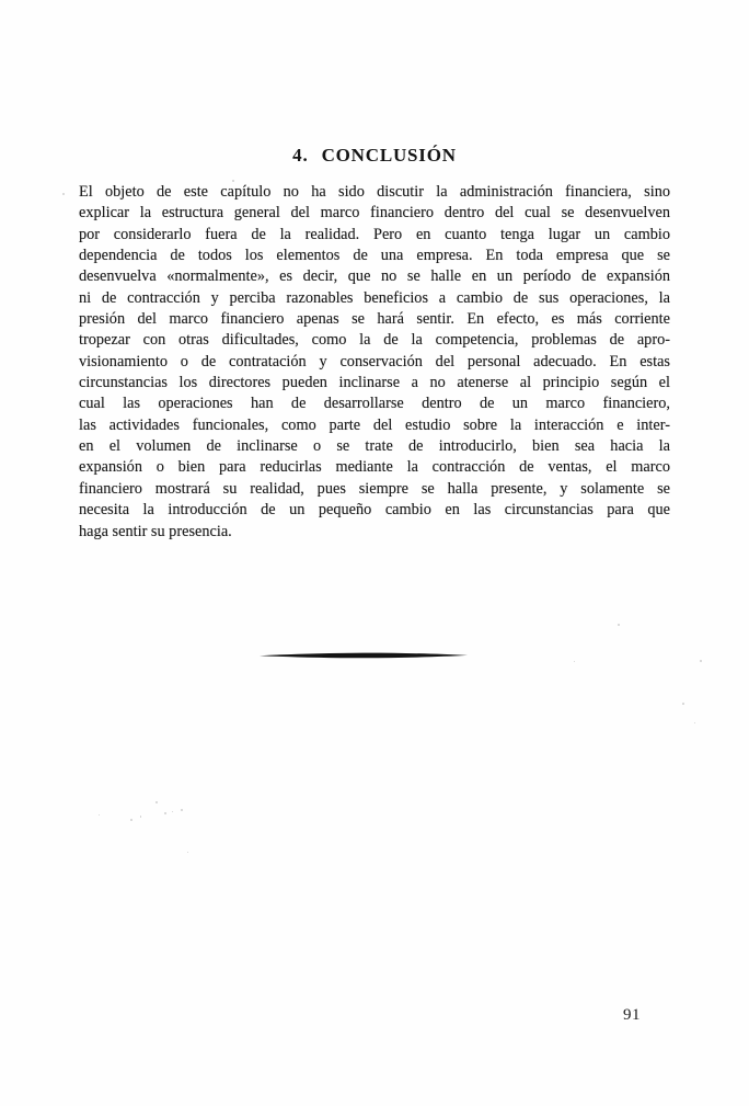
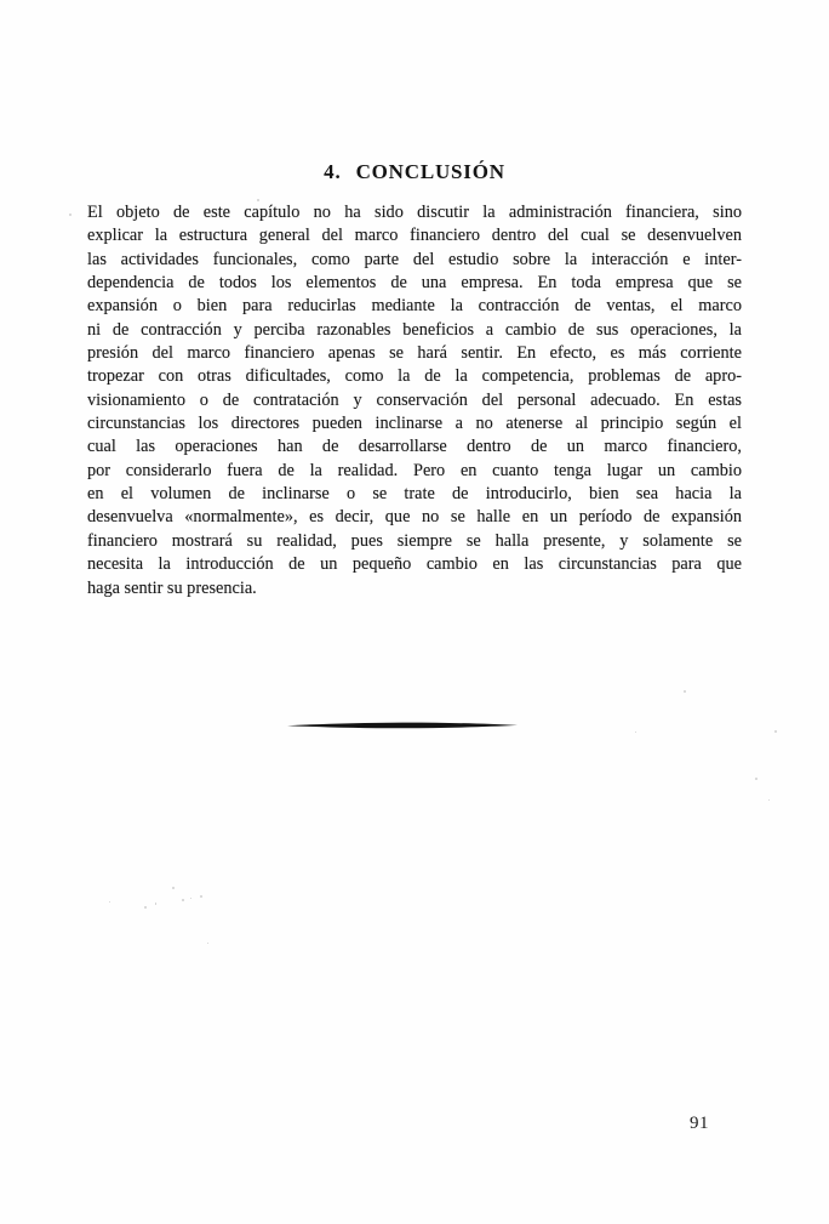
  4. CONCLUSIÓN
  El objeto de este capítulo no ha sido discutir la administración financiera, sino
  explicar la estructura general del marco financiero dentro del cual se desenvuelven
- por considerarlo fuera de la realidad. Pero en cuanto tenga lugar un cambio
+ las actividades funcionales, como parte del estudio sobre la interacción e inter-
  dependencia de todos los elementos de una empresa. En toda empresa que se
- desenvuelva «normalmente», es decir, que no se halle en un período de expansión
+ expansión o bien para reducirlas mediante la contracción de ventas, el marco
  ni de contracción y perciba razonables beneficios a cambio de sus operaciones, la
  presión del marco financiero apenas se hará sentir. En efecto, es más corriente
  tropezar con otras dificultades, como la de la competencia, problemas de apro-
  visionamiento o de contratación y conservación del personal adecuado. En estas
  circunstancias los directores pueden inclinarse a no atenerse al principio según el
  cual las operaciones han de desarrollarse dentro de un marco financiero,
- las actividades funcionales, como parte del estudio sobre la interacción e inter-
+ por considerarlo fuera de la realidad. Pero en cuanto tenga lugar un cambio
  en el volumen de inclinarse o se trate de introducirlo, bien sea hacia la
- expansión o bien para reducirlas mediante la contracción de ventas, el marco
+ desenvuelva «normalmente», es decir, que no se halle en un período de expansión
  financiero mostrará su realidad, pues siempre se halla presente, y solamente se
  necesita la introducción de un pequeño cambio en las circunstancias para que
  haga sentir su presencia.
  91
